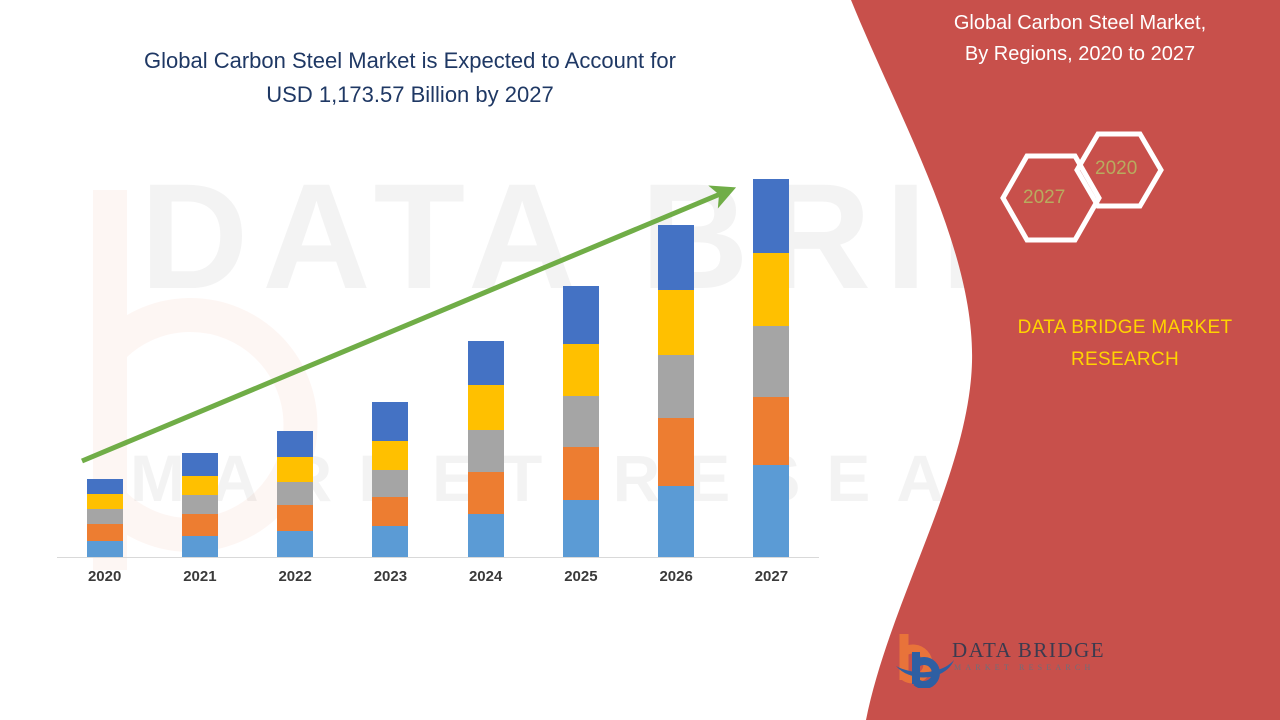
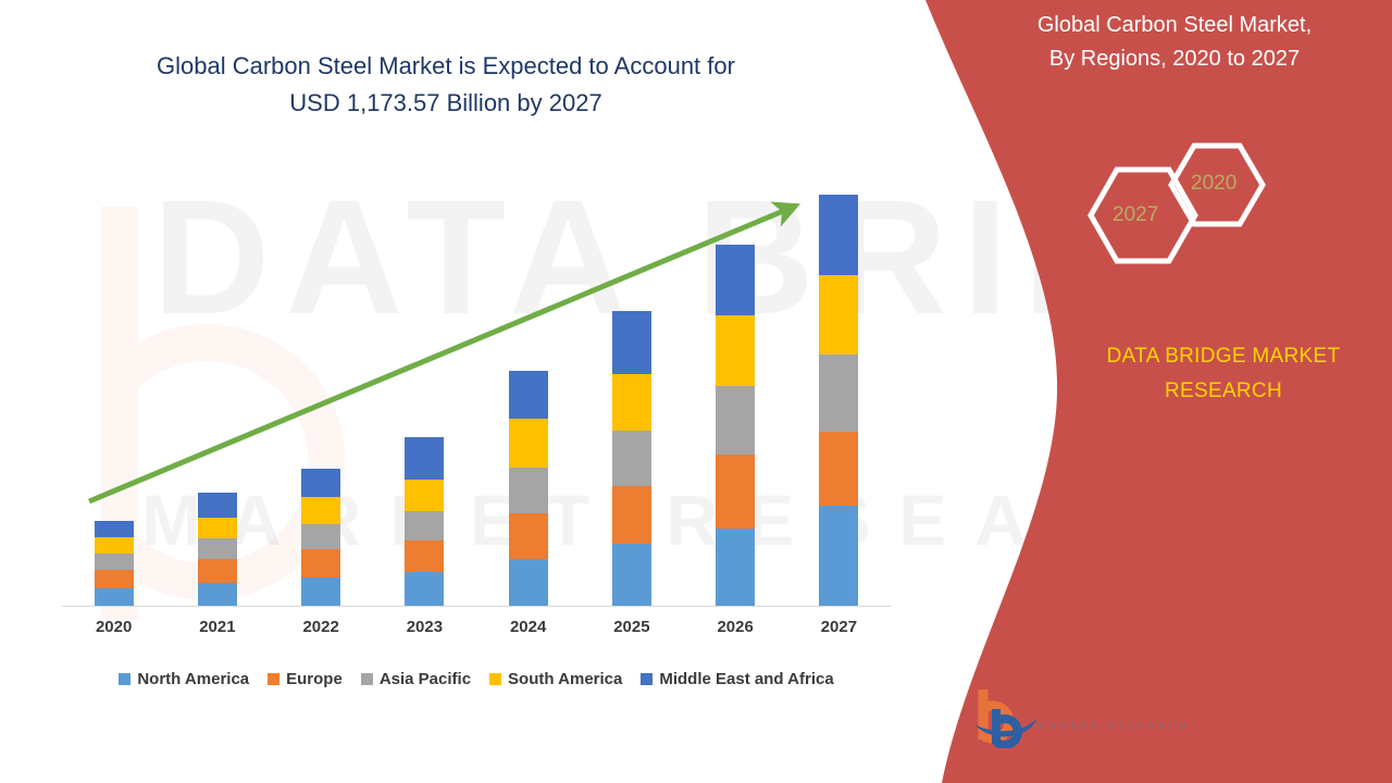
  DATA BRI
  Global Carbon Steel Market is Expected to Account for
  USD 1,173.57 Billion by 2027
  2020
  2021
  2022
  2023
  2024
  2025
  2026
  2027
+ North America
+ Europe
+ Asia Pacific
+ South America
+ Middle East and Africa
  Global Carbon Steel Market,
  By Regions, 2020 to 2027
  2027
  2020
  DATA BRIDGE MARKET
  RESEARCH
- DATA BRIDGE
  MARKET RESEARCH
